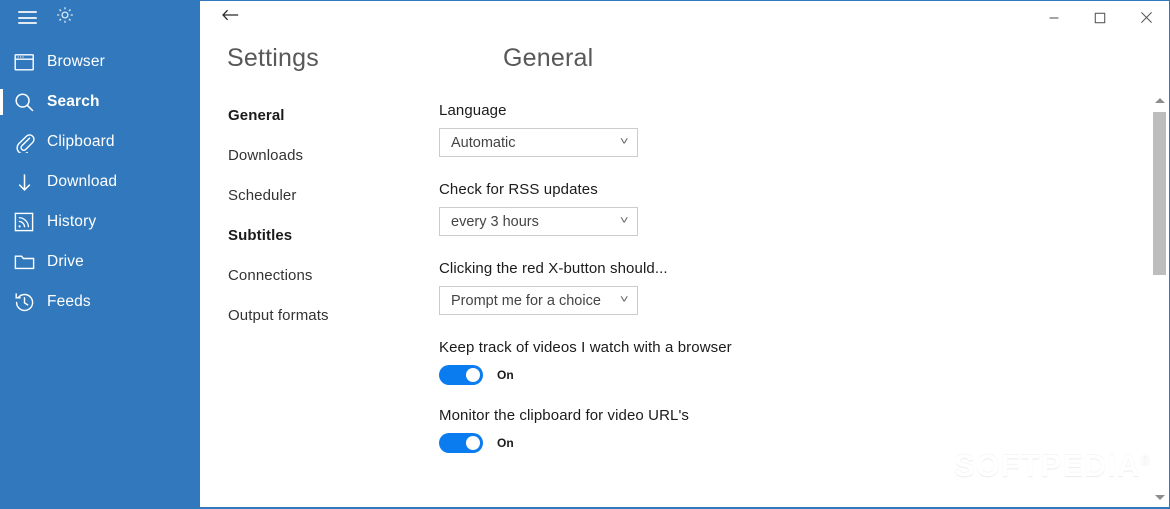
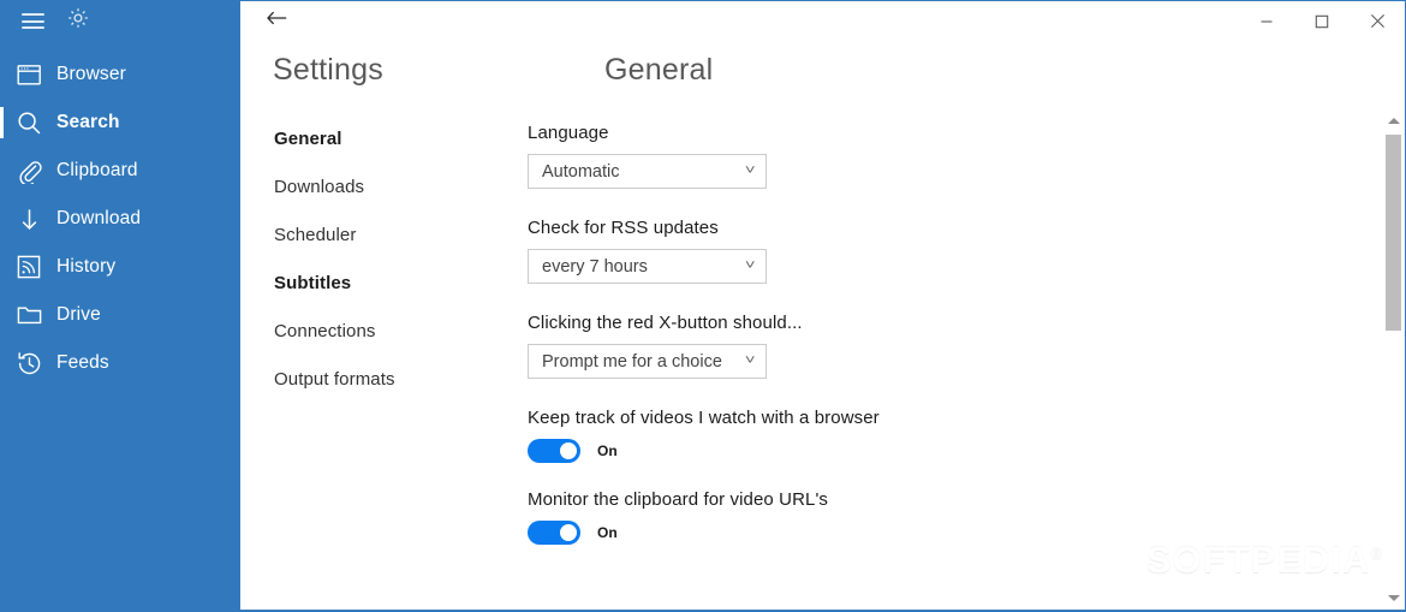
  Browser
  Search
  Clipboard
  Download
  History
  Drive
  Feeds
  Settings
  General
  General
  Downloads
  Scheduler
  Subtitles
  Connections
  Output formats
  Language
  Automatic
  ˅
  Check for RSS updates
- every 3 hours
+ every 7 hours
  ˅
  Clicking the red X-button should...
  Prompt me for a choice
  ˅
  Keep track of videos I watch with a browser
  On
  Monitor the clipboard for video URL's
  On
